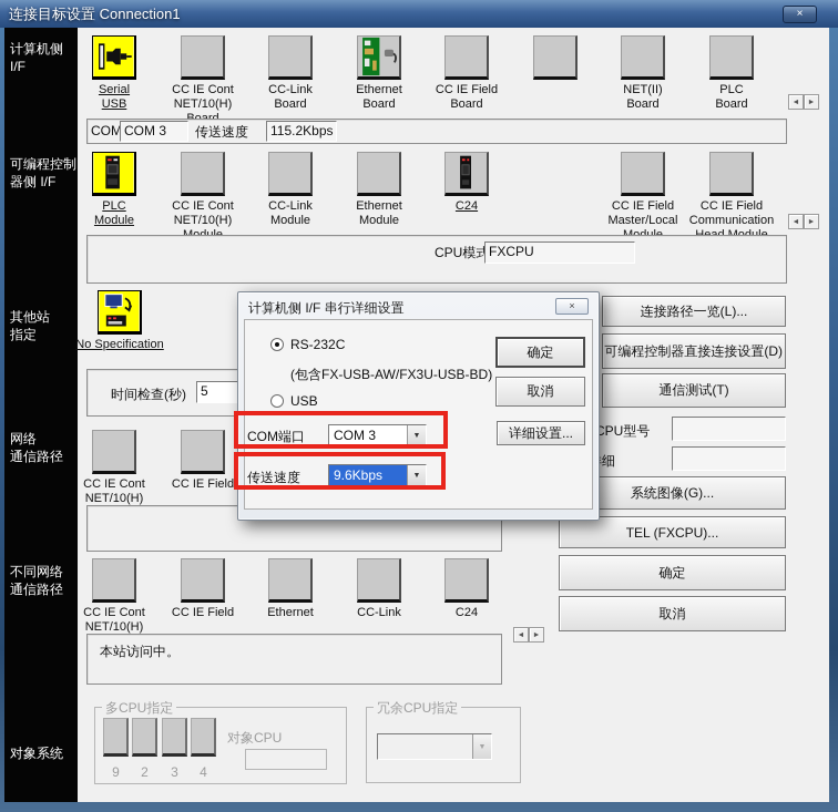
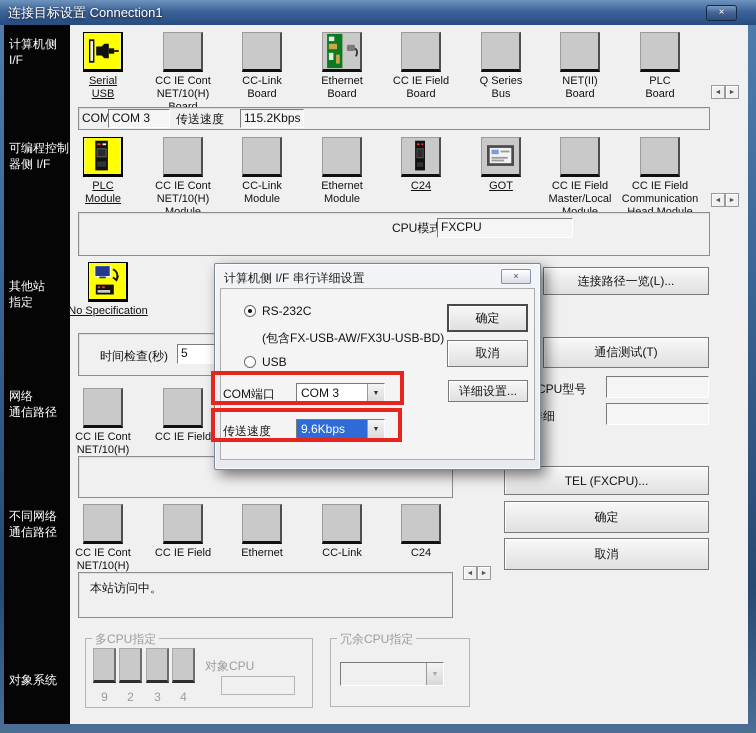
  连接目标设置 Connection1
  ×
  计算机侧
  I/F
  可编程控制
  器侧 I/F
  其他站
  指定
  网络
  通信路径
  不同网络
  通信路径
  对象系统
  Serial
  USB
  CC IE Cont
  NET/10(H)
  CC-Link
  Board
  Ethernet
  Board
  CC IE Field
  Board
+ Q Series
+ Bus
  NET(II)
  Board
  PLC
  Board
  COM
  COM 3
  传送速度
  115.2Kbps
  PLC
  Module
  CC IE Cont
  NET/10(H)
  CC-Link
  Module
  Ethernet
  Module
  C24
+ GOT
  CC IE Field
  Master/Local
  CC IE Field
  Communication
  CPU模式
  FXCPU
  No Specification
  时间检查(秒)
  5
  CC IE Cont
  NET/10(H)
  CC IE Field
  CC IE Cont
  NET/10(H)
  CC IE Field
  Ethernet
  CC-Link
  C24
  本站访问中。
  连接路径一览(L)...
- 可编程控制器直接连接设置(D)
  通信测试(T)
  CPU型号
- 系统图像(G)...
  TEL (FXCPU)...
  确定
  取消
  多CPU指定
  9
  2
  3
  4
  对象CPU
  冗余CPU指定
  计算机侧 I/F 串行详细设置
  ×
  RS-232C
  (包含FX-USB-AW/FX3U-USB-BD)
  USB
  确定
  取消
  COM端口
  COM 3
  传送速度
  9.6Kbps
  详细设置...
